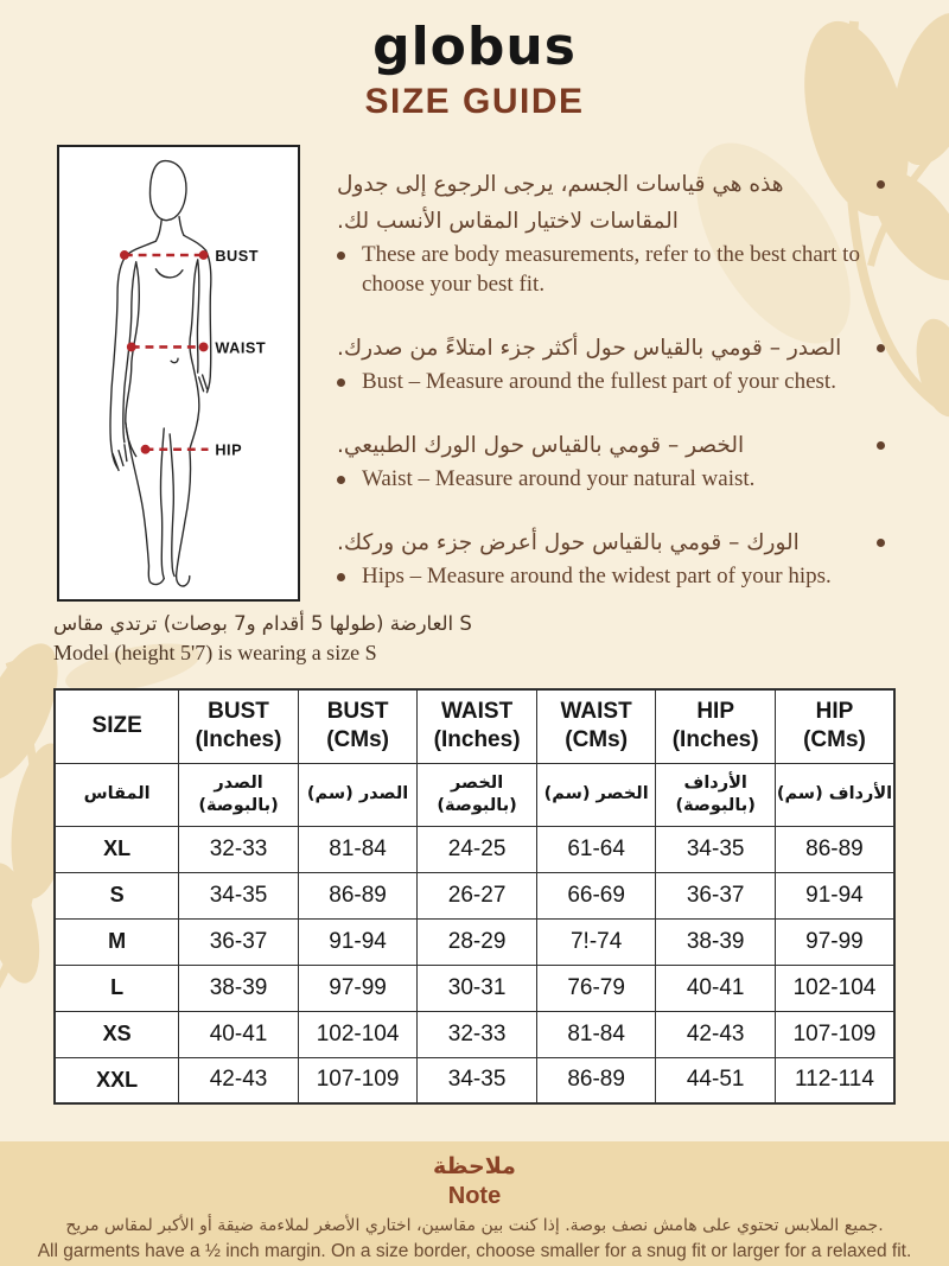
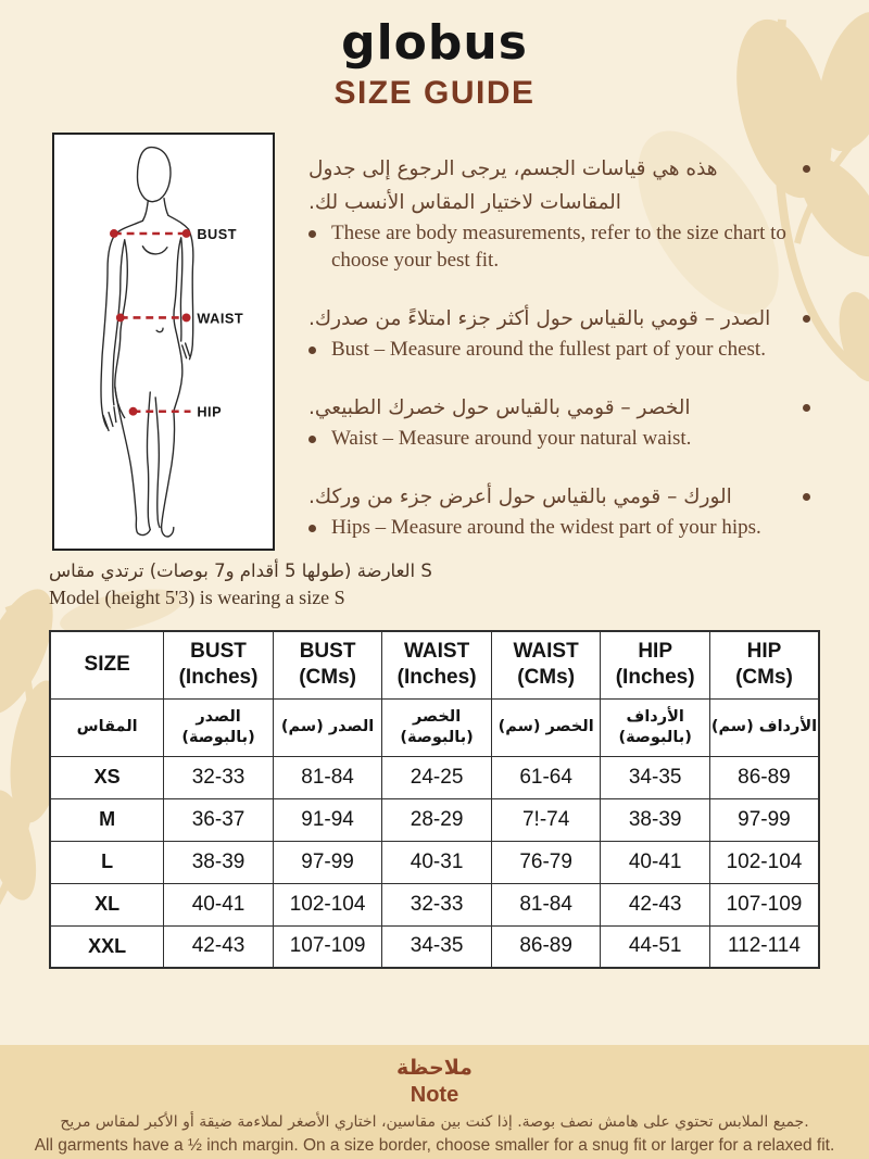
  globus
  SIZE GUIDE
  BUST
  WAIST
  HIP
  هذه هي قياسات الجسم، يرجى الرجوع إلى جدول المقاسات لاختيار المقاس الأنسب لك.
- These are body measurements, refer to the best chart to choose your best fit.
+ These are body measurements, refer to the size chart to choose your best fit.
  الصدر – قومي بالقياس حول أكثر جزء امتلاءً من صدرك.
  Bust – Measure around the fullest part of your chest.
- الخصر – قومي بالقياس حول الورك الطبيعي.
+ الخصر – قومي بالقياس حول خصرك الطبيعي.
  Waist – Measure around your natural waist.
  الورك – قومي بالقياس حول أعرض جزء من وركك.
  Hips – Measure around the widest part of your hips.
  العارضة (طولها 5 أقدام و7 بوصات) ترتدي مقاس S
- Model (height 5'7) is wearing a size S
+ Model (height 5'3) is wearing a size S
  SIZE	BUST (Inches)	BUST (CMs)	WAIST (Inches)	WAIST (CMs)	HIP (Inches)	HIP (CMs)
  المقاس	الصدر (بالبوصة)	الصدر (سم)	الخصر (بالبوصة)	الخصر (سم)	الأرداف (بالبوصة)	الأرداف (سم)
- XL	32-33	81-84	24-25	61-64	34-35	86-89
+ XS	32-33	81-84	24-25	61-64	34-35	86-89
- S	34-35	86-89	26-27	66-69	36-37	91-94
  M	36-37	91-94	28-29	7!-74	38-39	97-99
- L	38-39	97-99	30-31	76-79	40-41	102-104
+ L	38-39	97-99	40-31	76-79	40-41	102-104
- XS	40-41	102-104	32-33	81-84	42-43	107-109
+ XL	40-41	102-104	32-33	81-84	42-43	107-109
  XXL	42-43	107-109	34-35	86-89	44-51	112-114
  ملاحظة
  Note
  جميع الملابس تحتوي على هامش نصف بوصة. إذا كنت بين مقاسين، اختاري الأصغر لملاءمة ضيقة أو الأكبر لمقاس مريح.
  All garments have a ½ inch margin. On a size border, choose smaller for a snug fit or larger for a relaxed fit.
